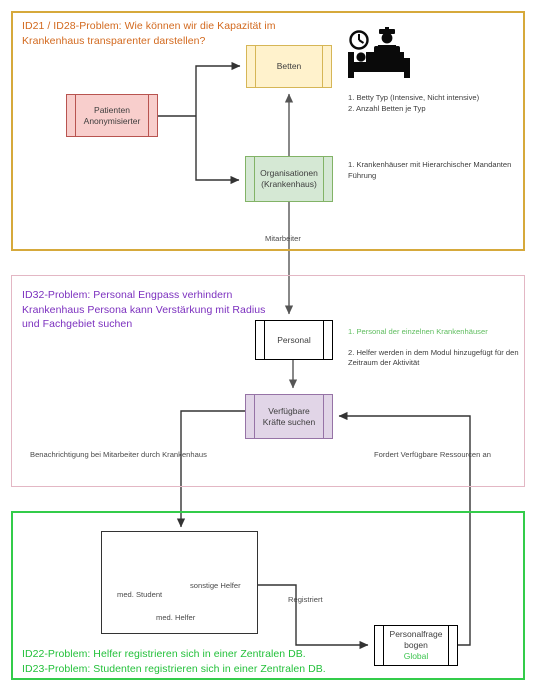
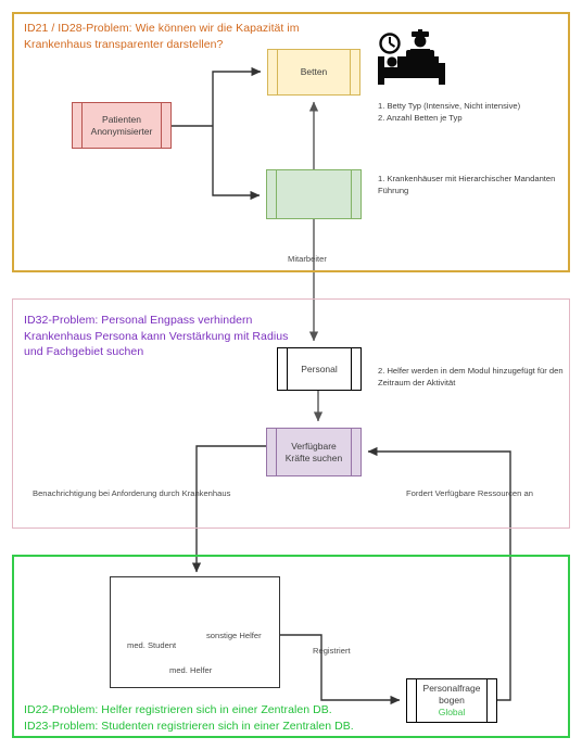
  ID21 / ID28-Problem: Wie können wir die Kapazität im Krankenhaus transparenter darstellen?
  ID32-Problem: Personal Engpass verhindern Krankenhaus Persona kann Verstärkung mit Radius und Fachgebiet suchen
  ID22-Problem: Helfer registrieren sich in einer Zentralen DB.
  ID23-Problem: Studenten registrieren sich in einer Zentralen DB.
  Patienten
  Anonymisierter
  Betten
- Organisationen
- (Krankenhaus)
  Personal
  Verfügbare
  Kräfte suchen
  Personalfrage
  bogen
  Global
  med. Student
  med. Helfer
  sonstige Helfer
  1. Betty Typ (Intensive, Nicht intensive)
  2. Anzahl Betten je Typ
  1. Krankenhäuser mit Hierarchischer Mandanten Führung
- 1. Personal der einzelnen Krankenhäuser
  2. Helfer werden in dem Modul hinzugefügt für den Zeitraum der Aktivität
  Mitarbeiter
- Benachrichtigung bei Mitarbeiter durch Krankenhaus
+ Benachrichtigung bei Anforderung durch Krankenhaus
  Fordert Verfügbare Ressourcen an
  Registriert
